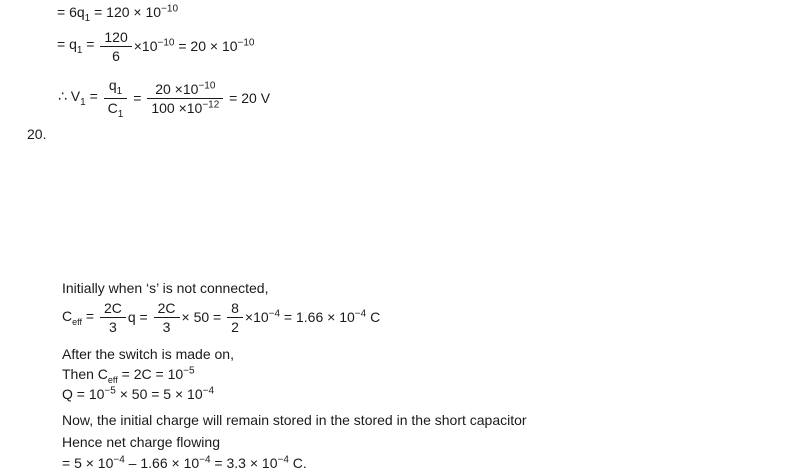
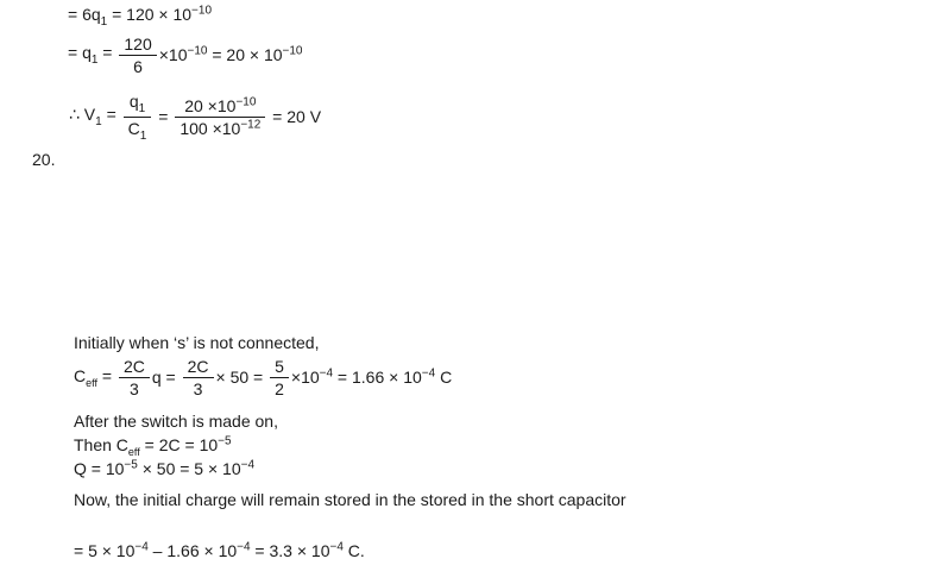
  = 6q1 = 120 × 10−10
  = q1 =
  120
  6
  ×10−10 = 20 × 10−10
  ∴ V1 =
  q1
  C1
  =
  20 ×10−10
  100 ×10−12
  = 20 V
  20.
  Initially when ‘s’ is not connected,
  Ceff =
  2C
  3
  q =
  2C
  3
  × 50 =
- 8
+ 5
  2
  ×10−4 = 1.66 × 10−4 C
  After the switch is made on,
  Then Ceff = 2C = 10−5
  Q = 10−5 × 50 = 5 × 10−4
  Now, the initial charge will remain stored in the stored in the short capacitor
- Hence net charge flowing
  = 5 × 10−4 – 1.66 × 10−4 = 3.3 × 10−4 C.
